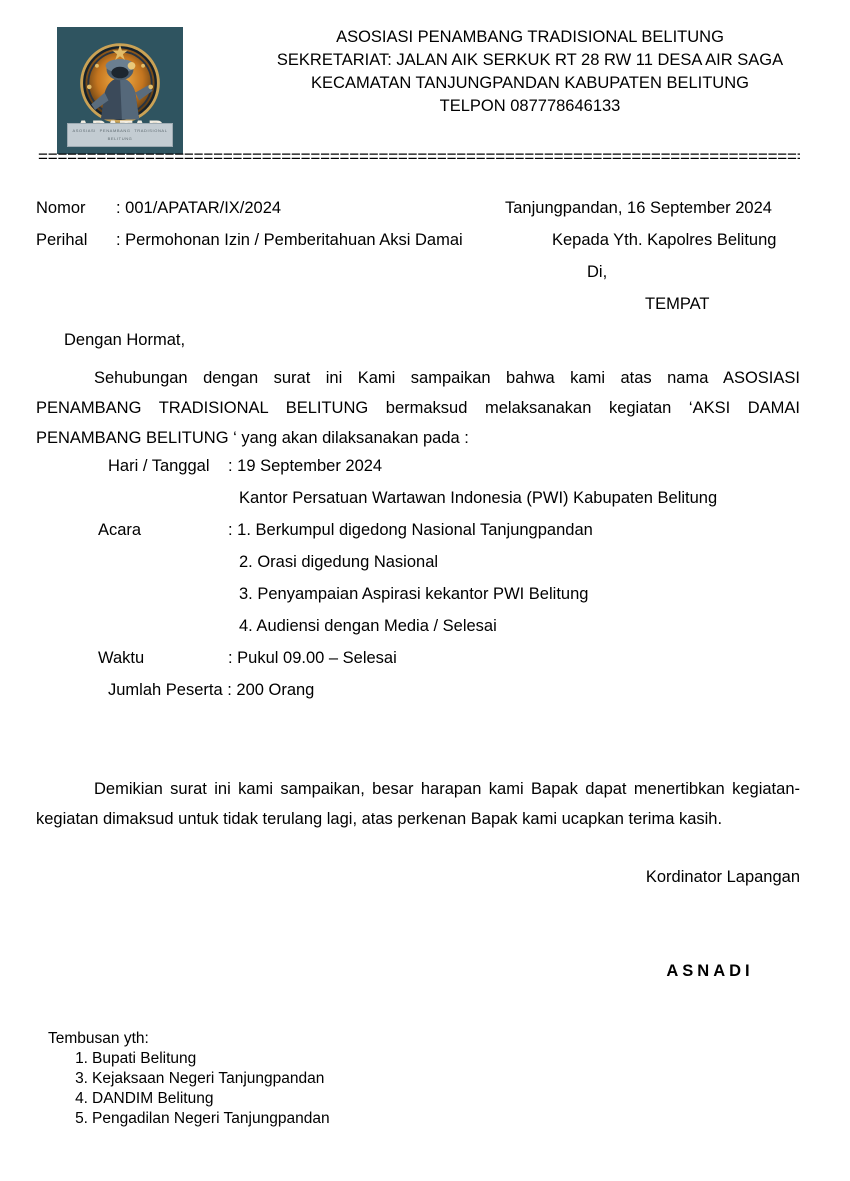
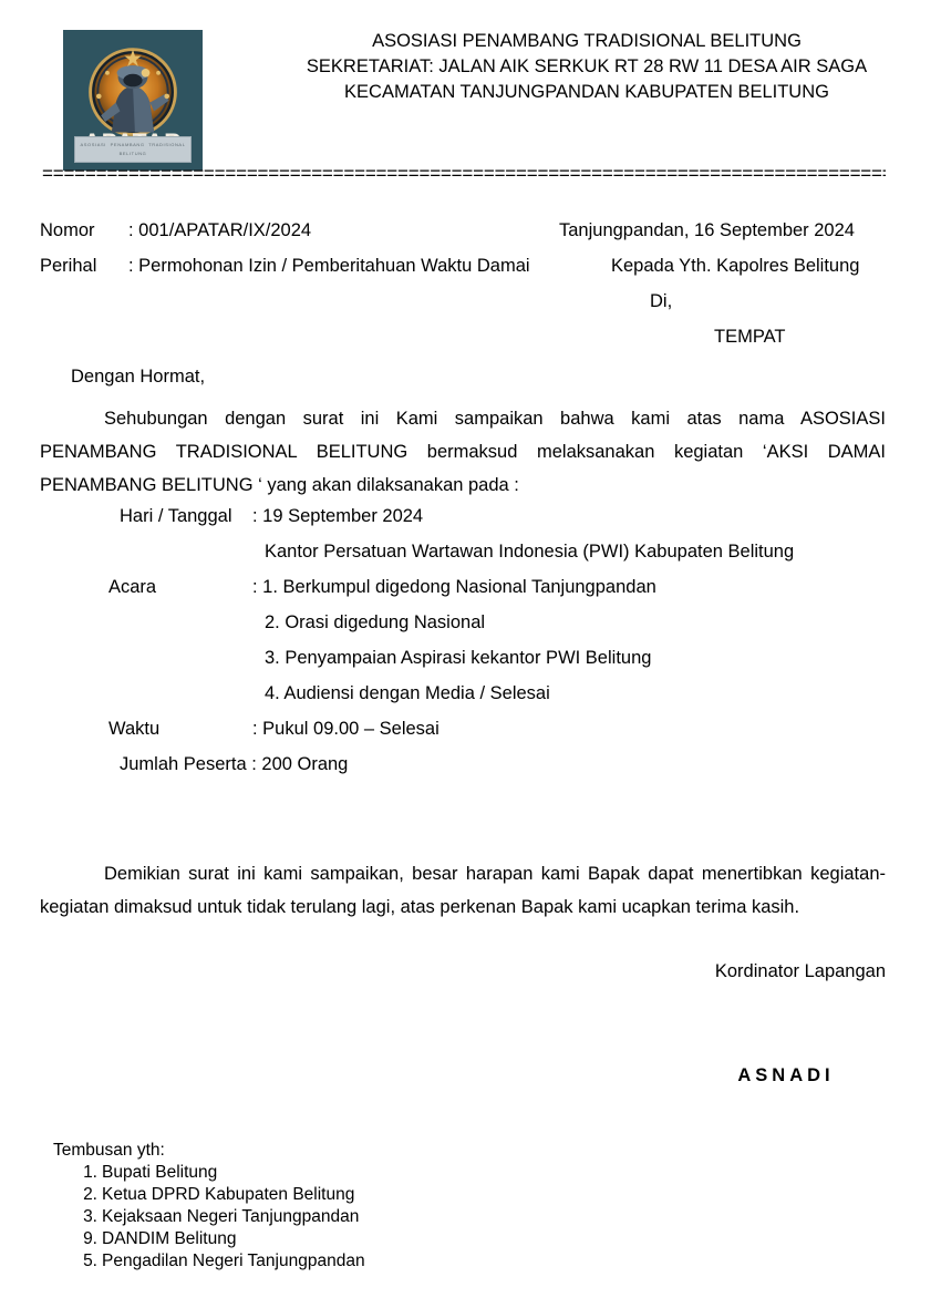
  ASOSIASI PENAMBANG TRADISIONAL BELITUNG
  SEKRETARIAT: JALAN AIK SERKUK RT 28 RW 11 DESA AIR SAGA
  KECAMATAN TANJUNGPANDAN KABUPATEN BELITUNG
- TELPON 087778646133
  ==============================================================================
  Nomor
  : 001/APATAR/IX/2024
  Tanjungpandan, 16 September 2024
  Perihal
- : Permohonan Izin / Pemberitahuan Aksi Damai
+ : Permohonan Izin / Pemberitahuan Waktu Damai
  Kepada Yth. Kapolres Belitung
  Di,
  TEMPAT
  Dengan Hormat,
  Sehubungan dengan surat ini Kami sampaikan bahwa kami atas nama ASOSIASI PENAMBANG TRADISIONAL BELITUNG bermaksud melaksanakan kegiatan ‘AKSI DAMAI PENAMBANG BELITUNG ‘ yang akan dilaksanakan pada :
  Hari / Tanggal
  : 19 September 2024
  Kantor Persatuan Wartawan Indonesia (PWI) Kabupaten Belitung
  Acara
  : 1. Berkumpul digedong Nasional Tanjungpandan
  2. Orasi digedung Nasional
  3. Penyampaian Aspirasi kekantor PWI Belitung
  4. Audiensi dengan Media / Selesai
  Waktu
  : Pukul 09.00 – Selesai
  Jumlah Peserta : 200 Orang
  Demikian surat ini kami sampaikan, besar harapan kami Bapak dapat menertibkan kegiatan-kegiatan dimaksud untuk tidak terulang lagi, atas perkenan Bapak kami ucapkan terima kasih.
  Kordinator Lapangan
  ASNADI
  Tembusan yth:
  1.
  Bupati Belitung
+ 2.
+ Ketua DPRD Kabupaten Belitung
  3.
  Kejaksaan Negeri Tanjungpandan
- 4.
+ 9.
  DANDIM Belitung
  5.
  Pengadilan Negeri Tanjungpandan
